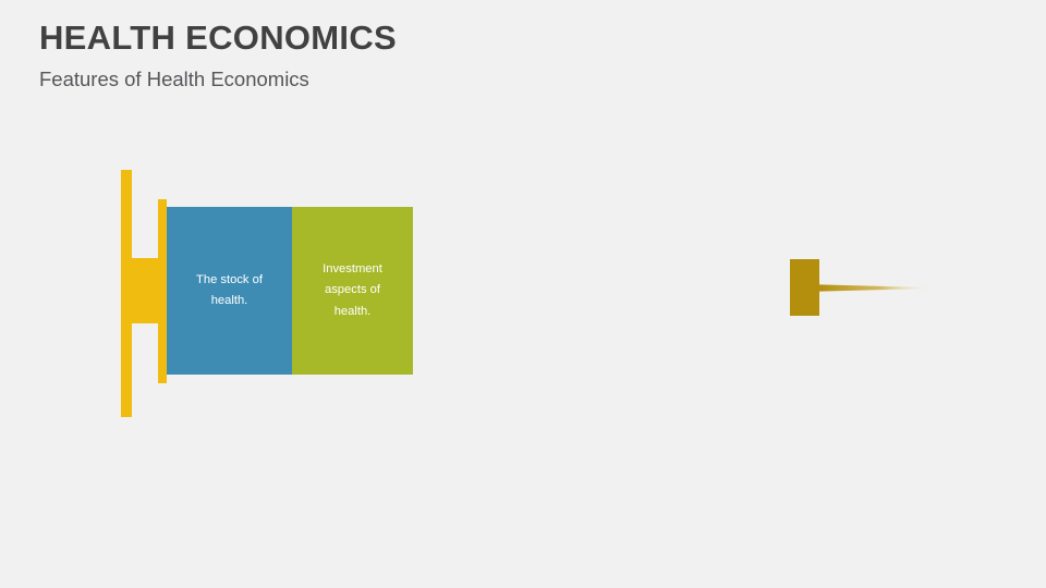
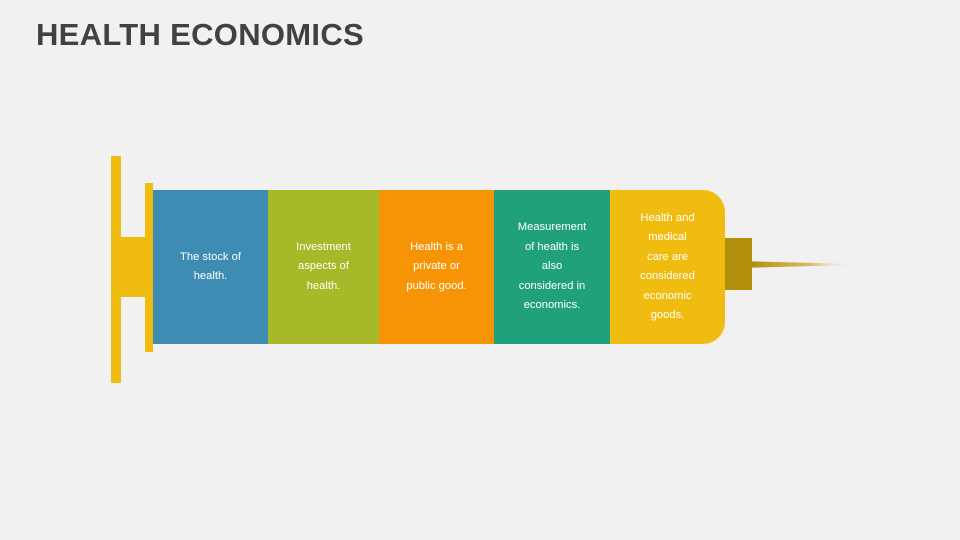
  HEALTH ECONOMICS
- Features of Health Economics
  The stock of
  health.
  Investment
  aspects of
  health.
+ Health is a
+ private or
+ public good.
+ Measurement
+ of health is
+ also
+ considered in
+ economics.
+ Health and
+ medical
+ care are
+ considered
+ economic
+ goods.
